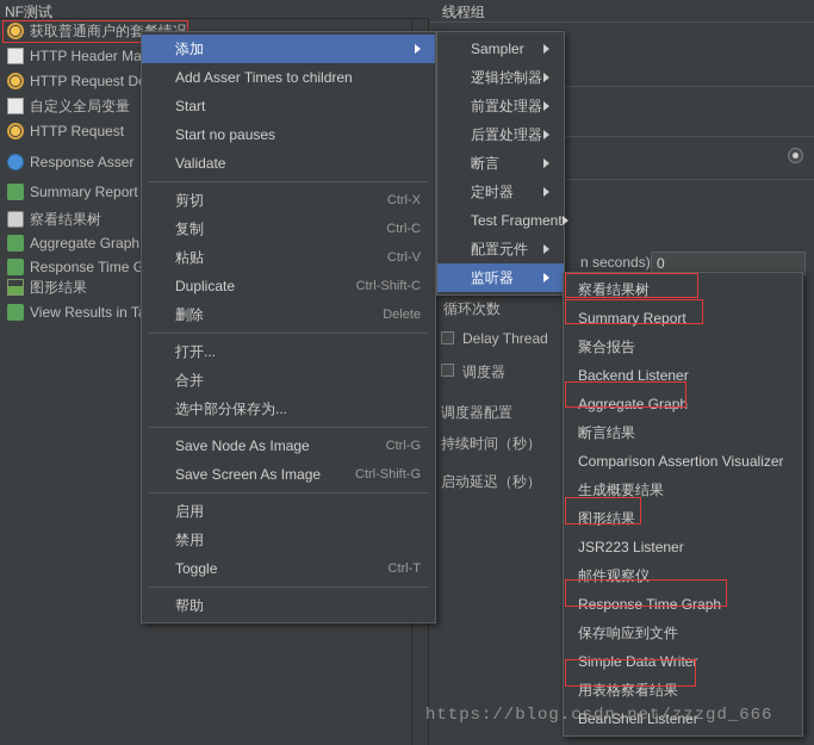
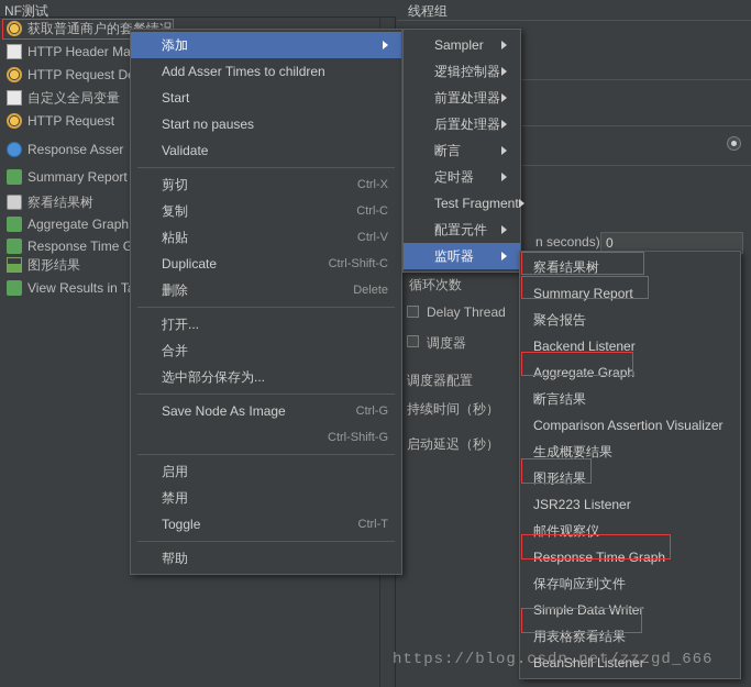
  NF测试
  获取普通商户的套
  HTTP Header Ma
  HTTP Request D
  自定义全局变量
  HTTP Request
  Response Asser
  Summary Report
  察看结果树
  Aggregate Graph
  Response Time G
  图形结果
  View Results in T
  线程组
  n seconds)
  0
  循环次数
  Delay Thread
  调度器
  调度器配置
  持续时间（秒）
  启动延迟（秒）
  添加
  Add Asser Times to children
  Start
  Start no pauses
  Validate
  剪切
  Ctrl-X
  复制
  Ctrl-C
  粘贴
  Ctrl-V
  Duplicate
  Ctrl-Shift-C
  删除
  Delete
  打开...
  合并
  选中部分保存为...
  Save Node As Image
  Ctrl-G
- Save Screen As Image
  Ctrl-Shift-G
  启用
  禁用
  Toggle
  Ctrl-T
  帮助
  Sampler
  逻辑控制器
  前置处理器
  后置处理器
  断言
  定时器
  Test Fragment
  配置元件
  监听器
  察看结果树
  Summary Report
  聚合报告
  Backend Listener
  Aggregate Graph
  断言结果
  Comparison Assertion Visualizer
  生成概要结果
  图形结果
  JSR223 Listener
  邮件观察仪
  Response Time Graph
  保存响应到文件
  Simple Data Writer
  用表格察看结果
  BeanShell Listener
  https://blog.csdn.net/zzzgd_666
